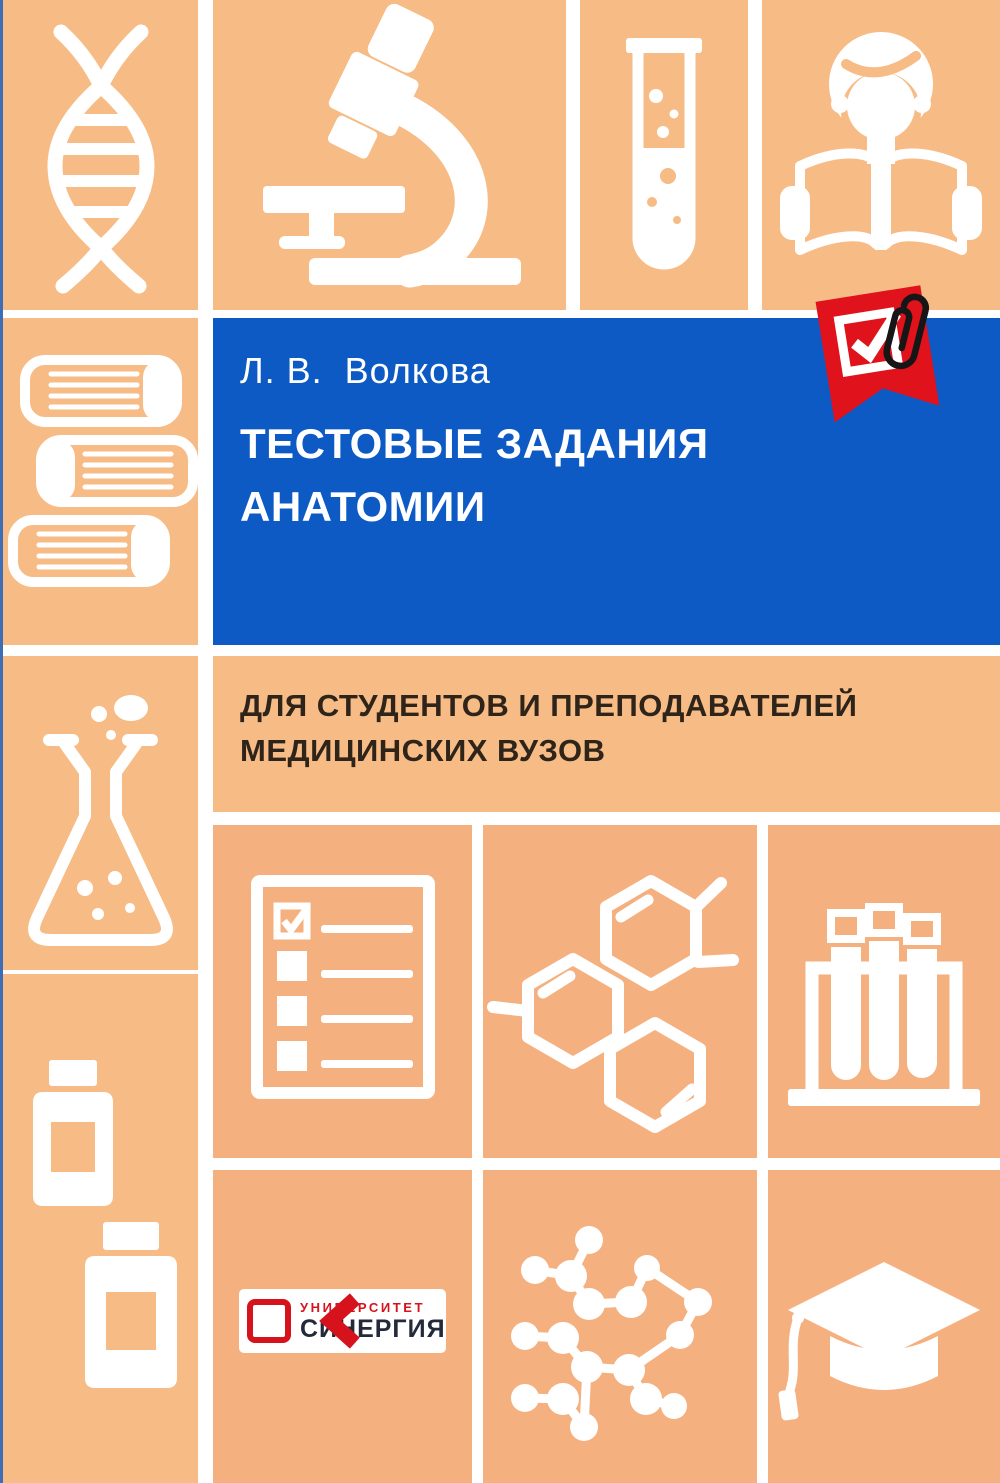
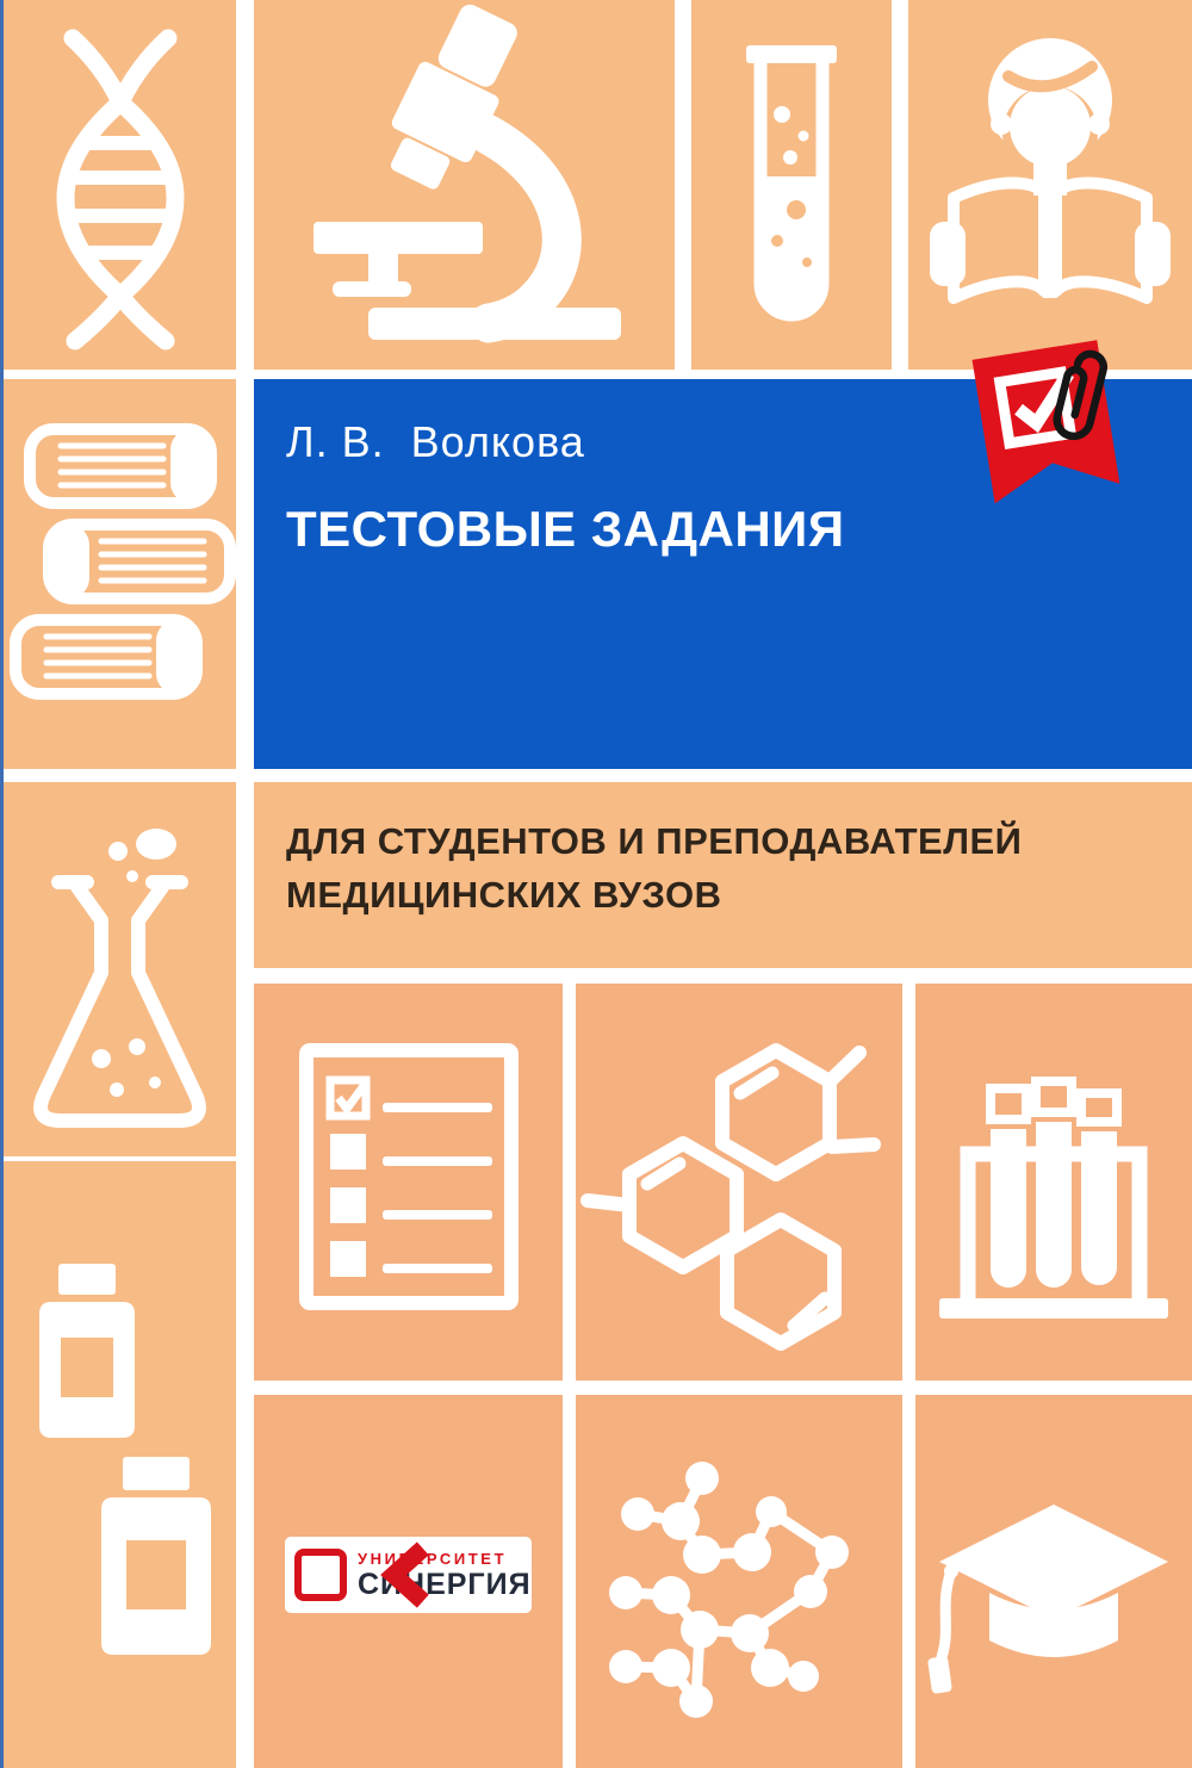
  Л. В. Волкова
  ТЕСТОВЫЕ ЗАДАНИЯ
- АНАТОМИИ
  ДЛЯ СТУДЕНТОВ И ПРЕПОДАВАТЕЛЕЙ
  МЕДИЦИНСКИХ ВУЗОВ
  УНИРСИТЕТ
  СЕРГИЯ
